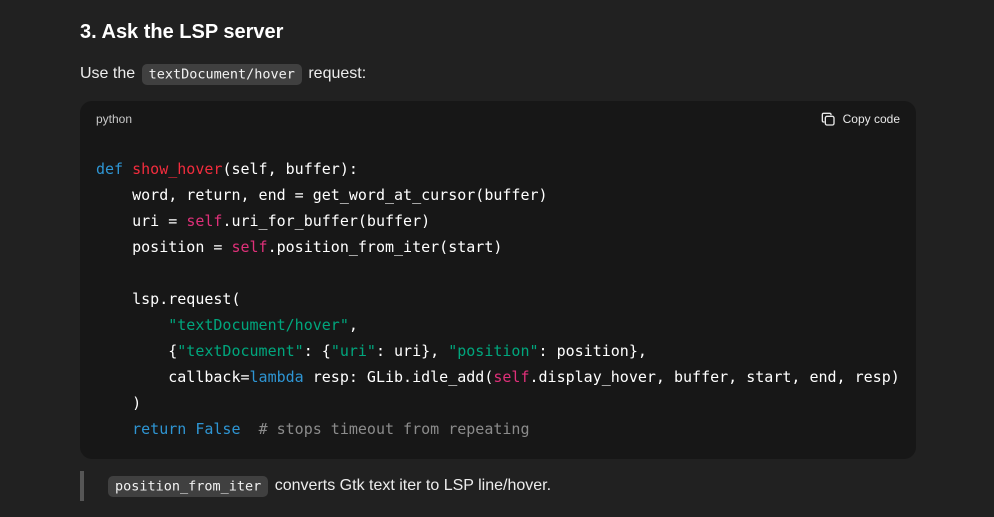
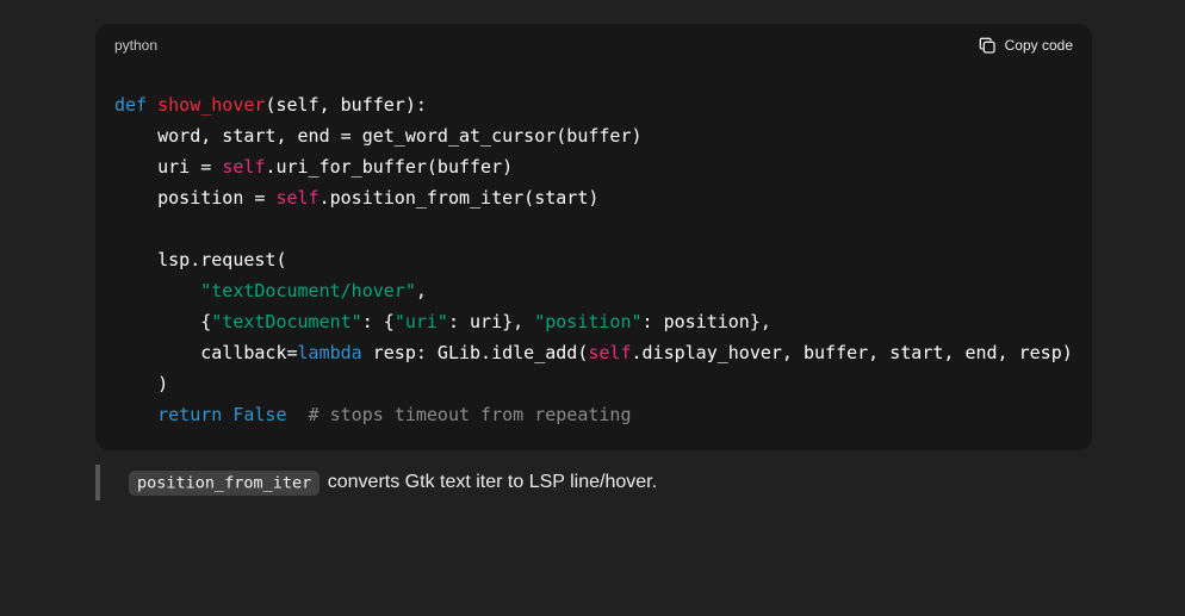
- 3. Ask the LSP server
- Use the textDocument/hover request:
  python
  Copy code
- def show_hover(self, buffer): word, return, end = get_word_at_cursor(buffer) uri = self.uri_for_buffer(buffer) position = self.position_from_iter(start) lsp.request( "textDocument/hover", {"textDocument": {"uri": uri}, "position": position}, callback=lambda resp: GLib.idle_add(self.display_hover, buffer, start, end, resp) ) return False # stops timeout from repeating
+ def show_hover(self, buffer): word, start, end = get_word_at_cursor(buffer) uri = self.uri_for_buffer(buffer) position = self.position_from_iter(start) lsp.request( "textDocument/hover", {"textDocument": {"uri": uri}, "position": position}, callback=lambda resp: GLib.idle_add(self.display_hover, buffer, start, end, resp) ) return False # stops timeout from repeating
  position_from_iter converts Gtk text iter to LSP line/hover.
